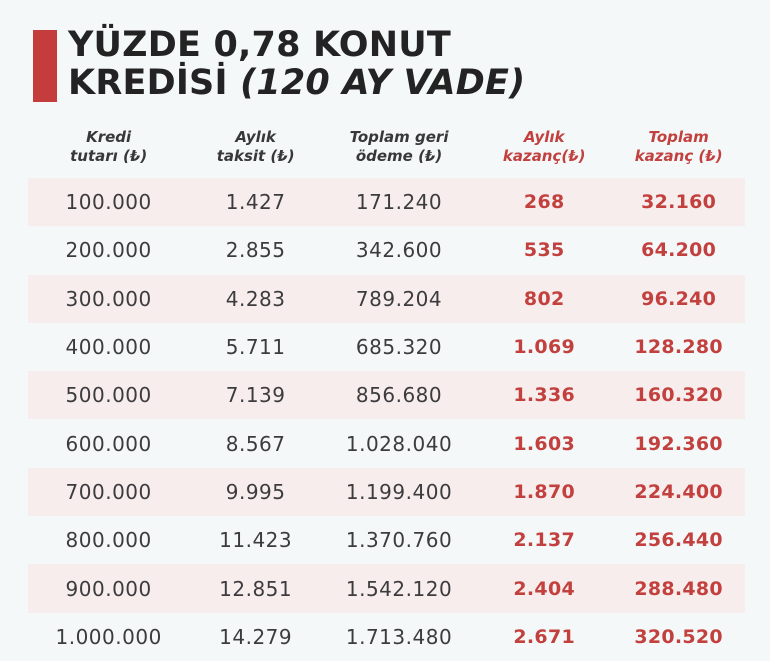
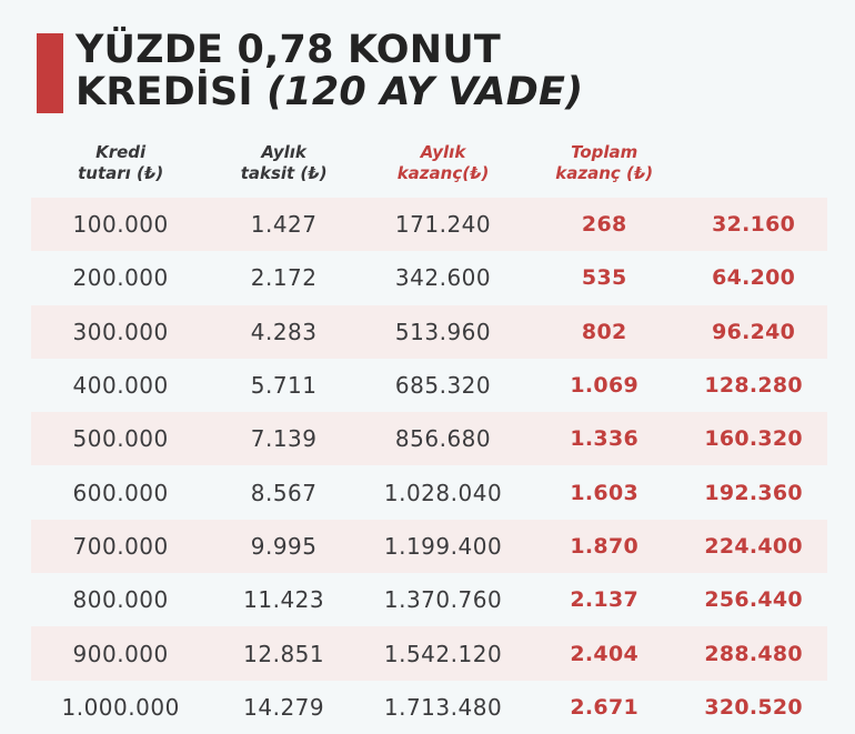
  YÜZDE 0,78 KONUT
  KREDİSİ (120 AY VADE)
  Kredi
  tutarı (₺)
  Aylık
  taksit (₺)
- Toplam geri
- ödeme (₺)
  Aylık
  kazanç(₺)
  Toplam
  kazanç (₺)
  100.000
  1.427
  171.240
  268
  32.160
  200.000
- 2.855
+ 2.172
  342.600
  535
  64.200
  300.000
  4.283
- 789.204
+ 513.960
  802
  96.240
  400.000
  5.711
  685.320
  1.069
  128.280
  500.000
  7.139
  856.680
  1.336
  160.320
  600.000
  8.567
  1.028.040
  1.603
  192.360
  700.000
  9.995
  1.199.400
  1.870
  224.400
  800.000
  11.423
  1.370.760
  2.137
  256.440
  900.000
  12.851
  1.542.120
  2.404
  288.480
  1.000.000
  14.279
  1.713.480
  2.671
  320.520
